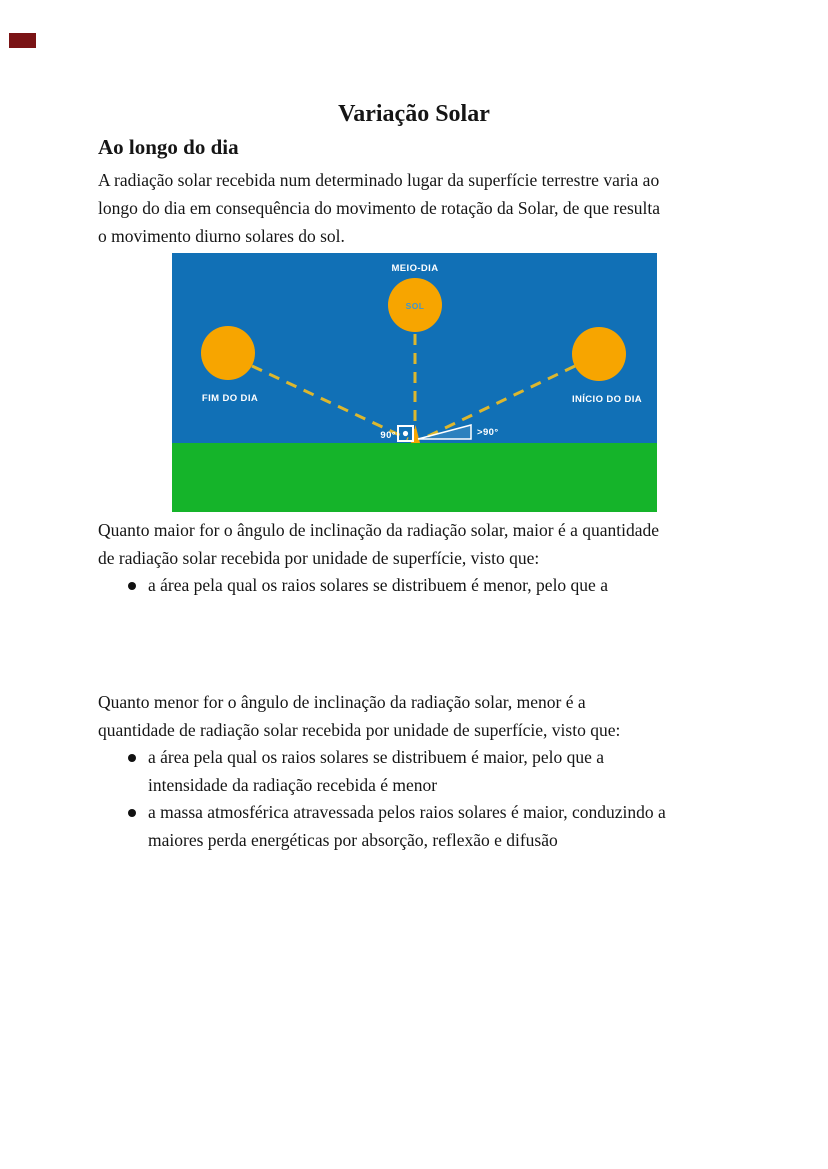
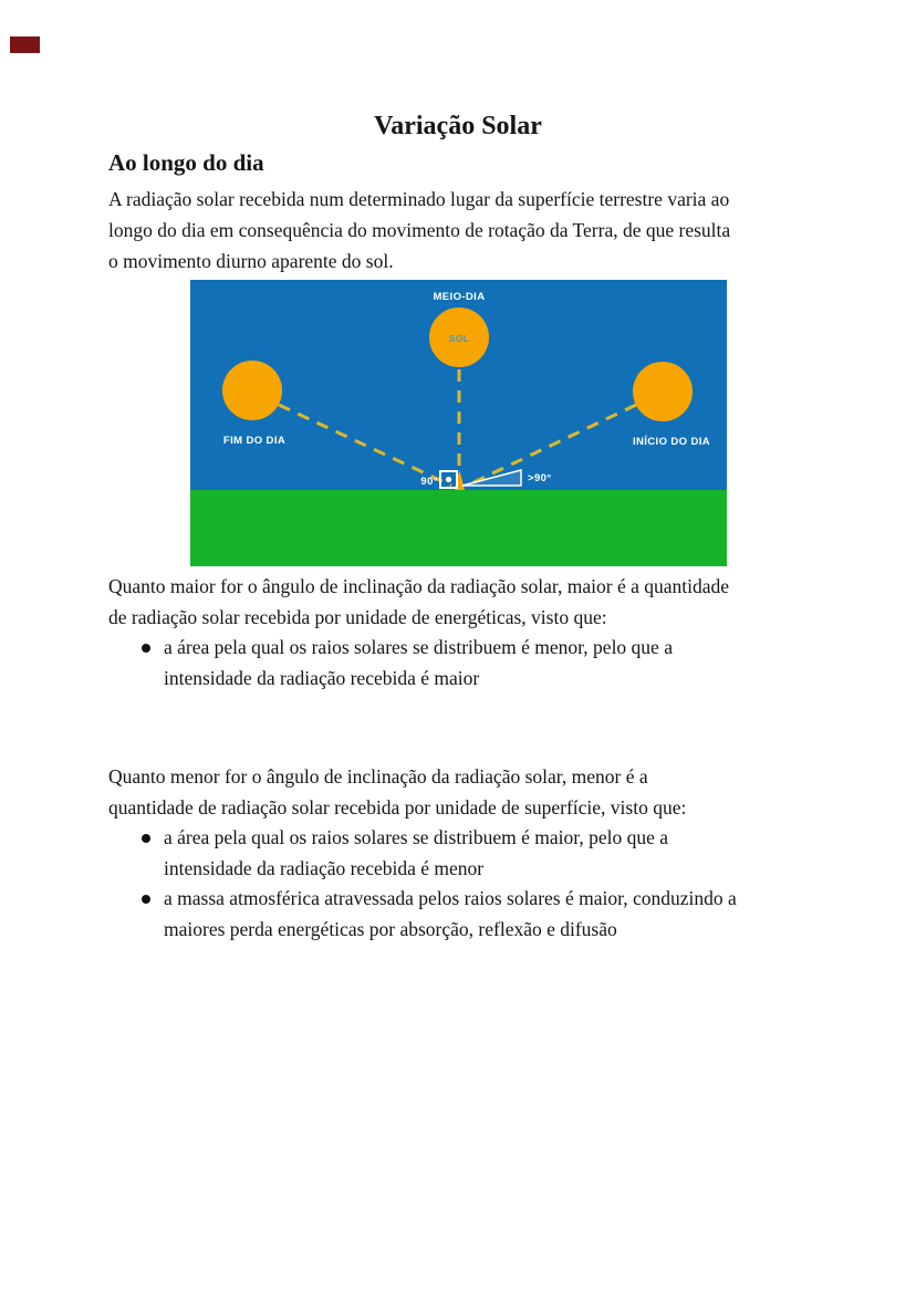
  Variação Solar
  Ao longo do dia
  A radiação solar recebida num determinado lugar da superfície terrestre varia ao
- longo do dia em consequência do movimento de rotação da Solar, de que resulta
+ longo do dia em consequência do movimento de rotação da Terra, de que resulta
- o movimento diurno solares do sol.
+ o movimento diurno aparente do sol.
  MEIO-DIA
  SOL
  FIM DO DIA
  INÍCIO DO DIA
  90°
  >90°
  Quanto maior for o ângulo de inclinação da radiação solar, maior é a quantidade
- de radiação solar recebida por unidade de superfície, visto que:
+ de radiação solar recebida por unidade de energéticas, visto que:
  a área pela qual os raios solares se distribuem é menor, pelo que a
+ intensidade da radiação recebida é maior
  Quanto menor for o ângulo de inclinação da radiação solar, menor é a
  quantidade de radiação solar recebida por unidade de superfície, visto que:
  a área pela qual os raios solares se distribuem é maior, pelo que a
  intensidade da radiação recebida é menor
  a massa atmosférica atravessada pelos raios solares é maior, conduzindo a
  maiores perda energéticas por absorção, reflexão e difusão
